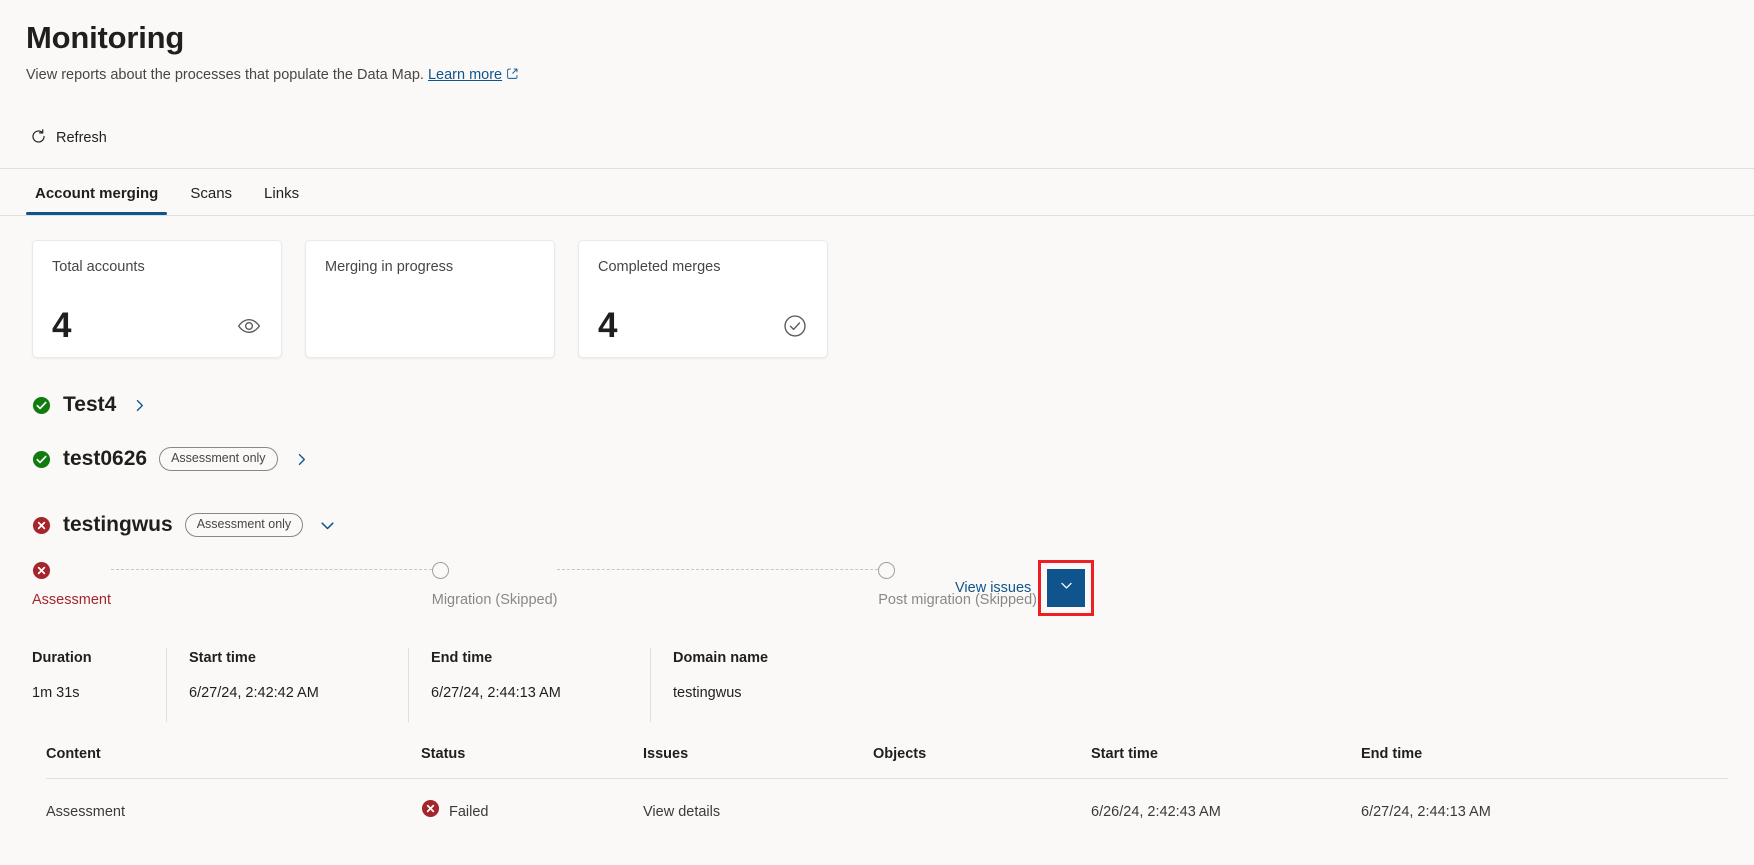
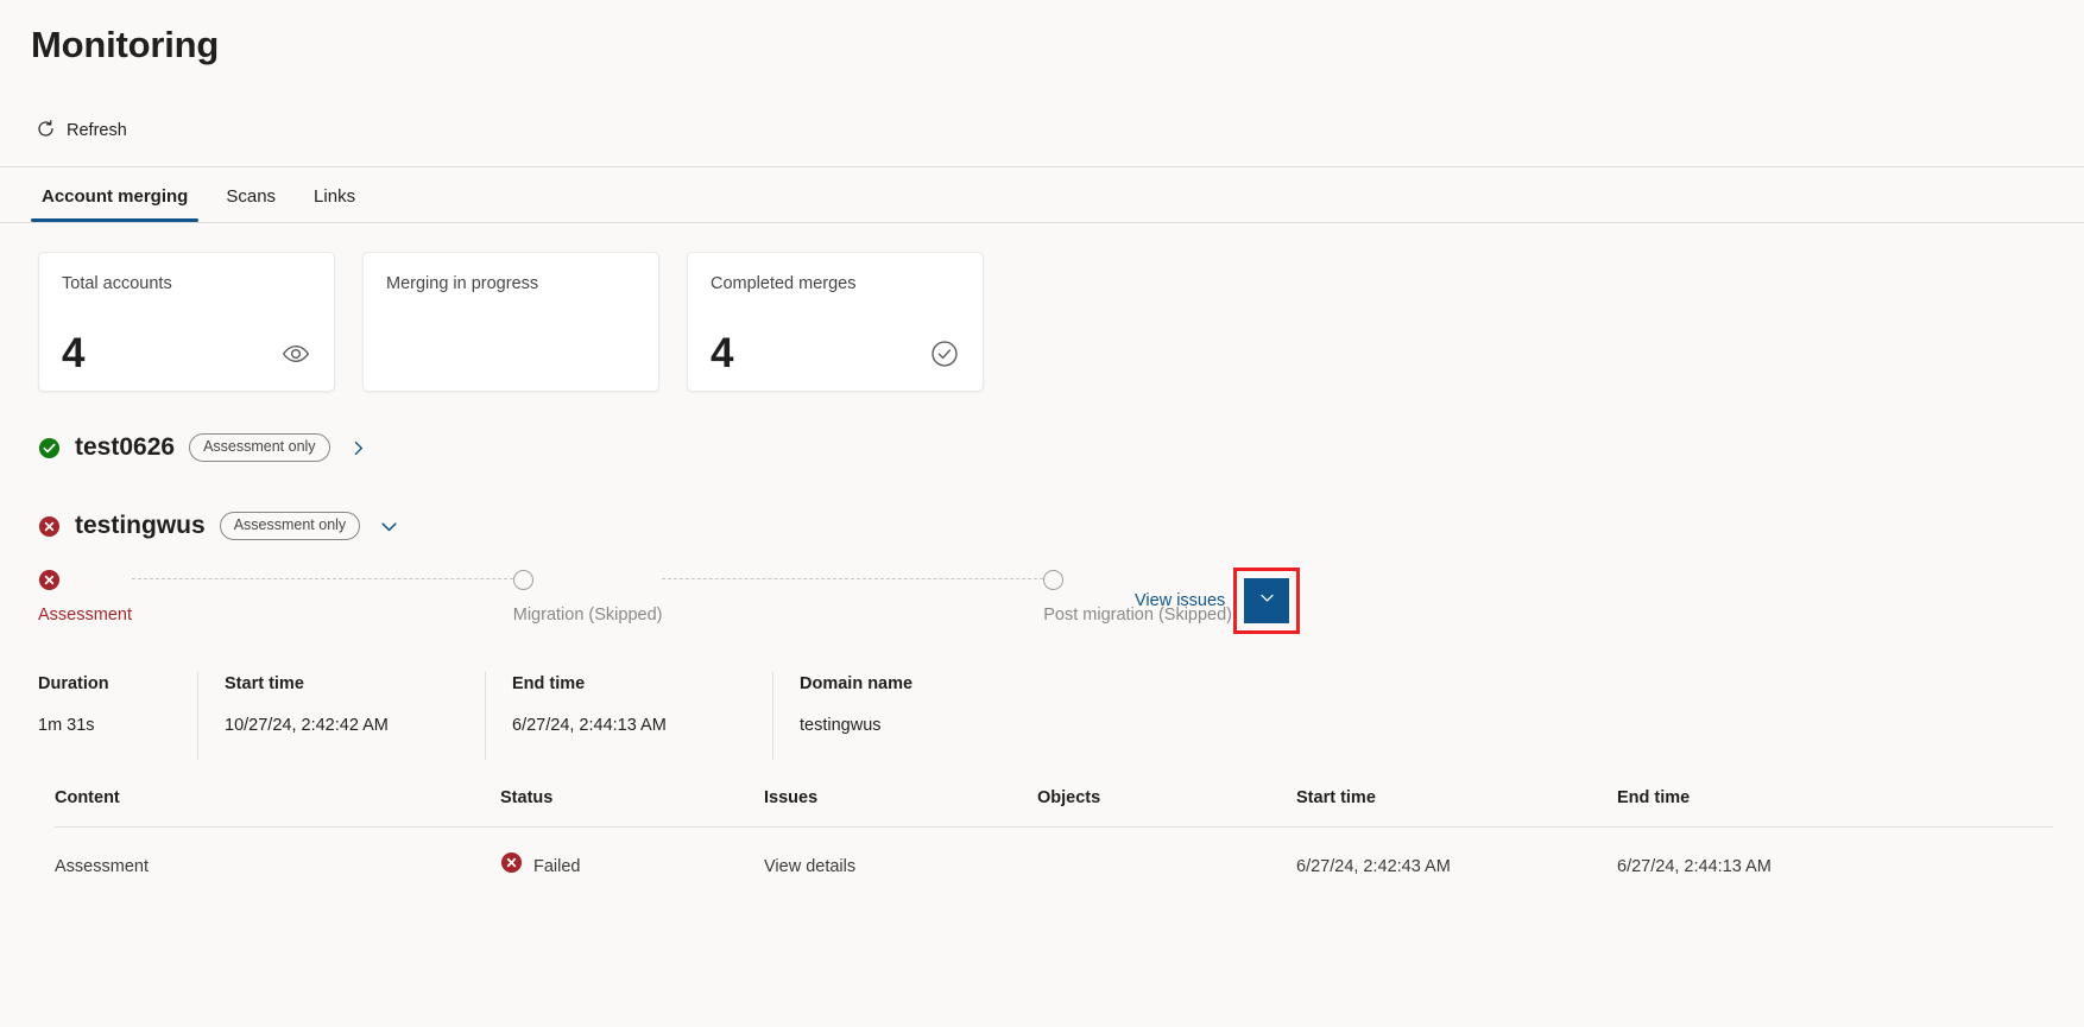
  Monitoring
- View reports about the processes that populate the Data Map. Learn more
  Refresh
  Account merging
  Scans
  Links
  Total accounts
  4
  Merging in progress
  Completed merges
  4
- Test4
  test0626
  Assessment only
  testingwus
  Assessment only
  Assessment
  Migration (Skipped)
  Post migration (Skipped)
  View issues
  Duration
  1m 31s
  Start time
- 6/27/24, 2:42:42 AM
+ 10/27/24, 2:42:42 AM
  End time
  6/27/24, 2:44:13 AM
  Domain name
  testingwus
  Content	Status	Issues	Objects	Start time	End time
- Assessment	Failed	View details		6/26/24, 2:42:43 AM	6/27/24, 2:44:13 AM
+ Assessment	Failed	View details		6/27/24, 2:42:43 AM	6/27/24, 2:44:13 AM
